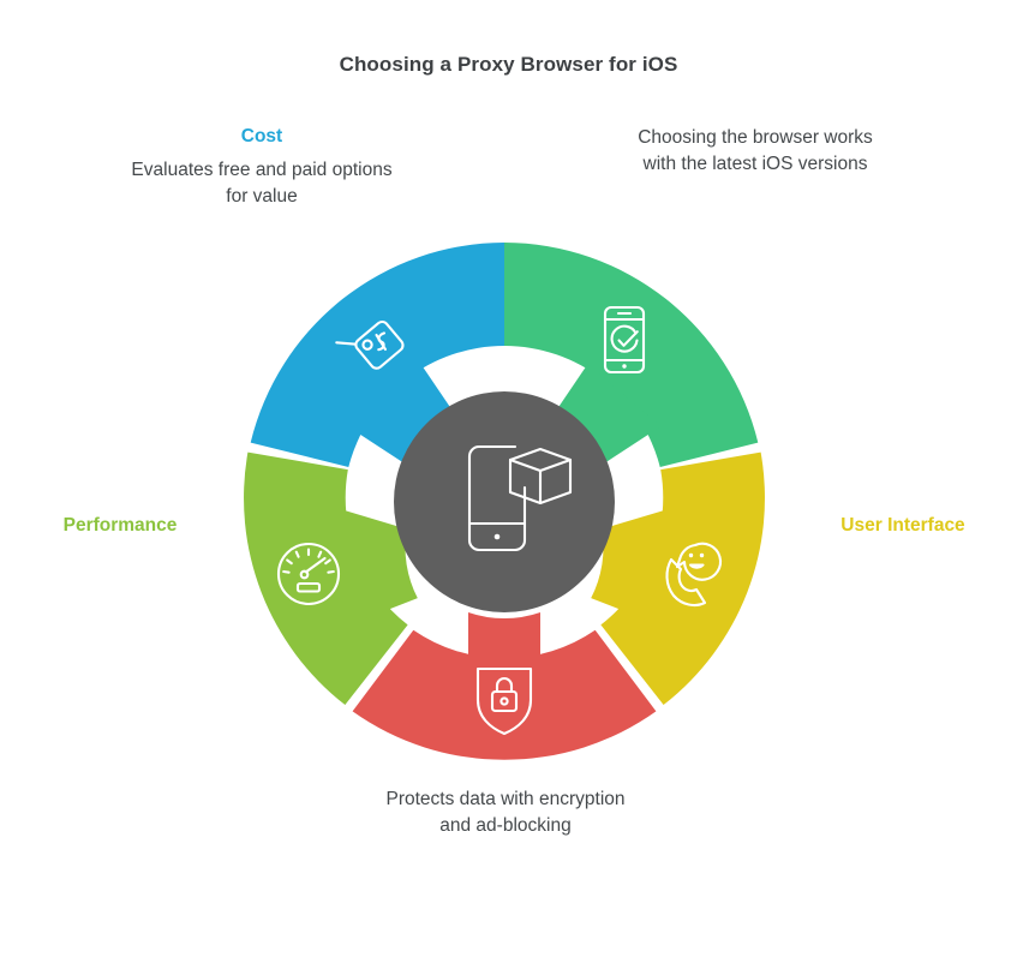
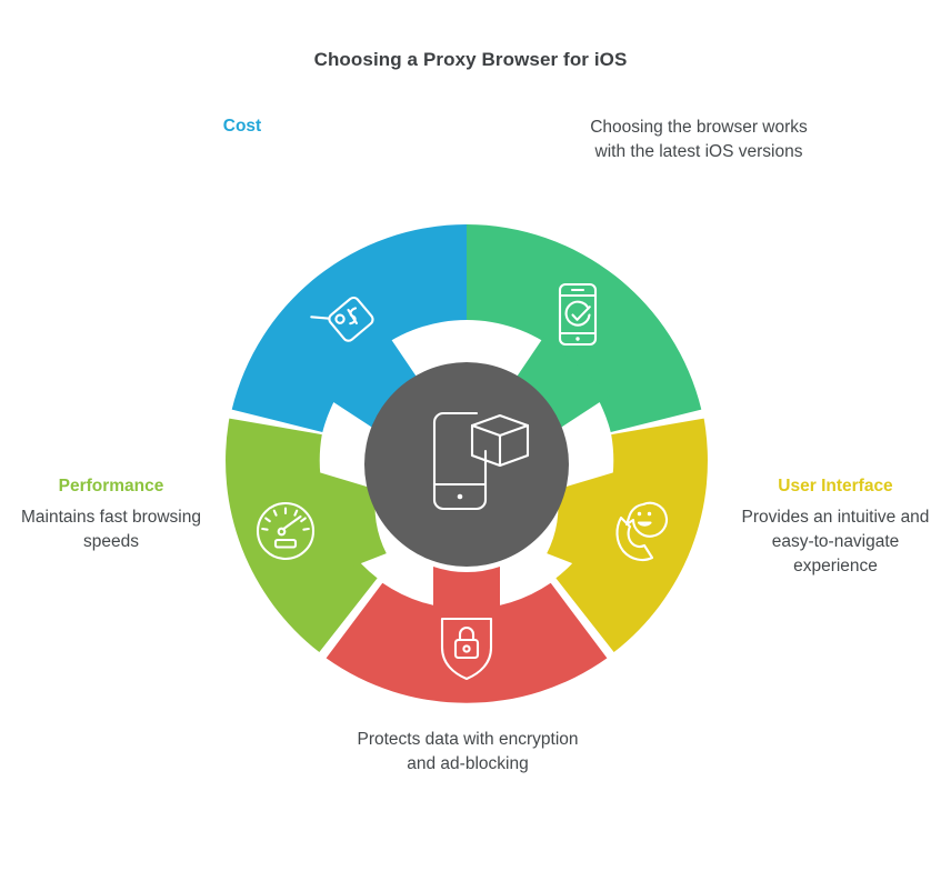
  Choosing a Proxy Browser for iOS
  Cost
- Evaluates free and paid options for value
  Choosing the browser works with the latest iOS versions
  User Interface
+ Provides an intuitive and easy-to-navigate experience
  Protects data with encryption and ad-blocking
  Performance
+ Maintains fast browsing speeds
